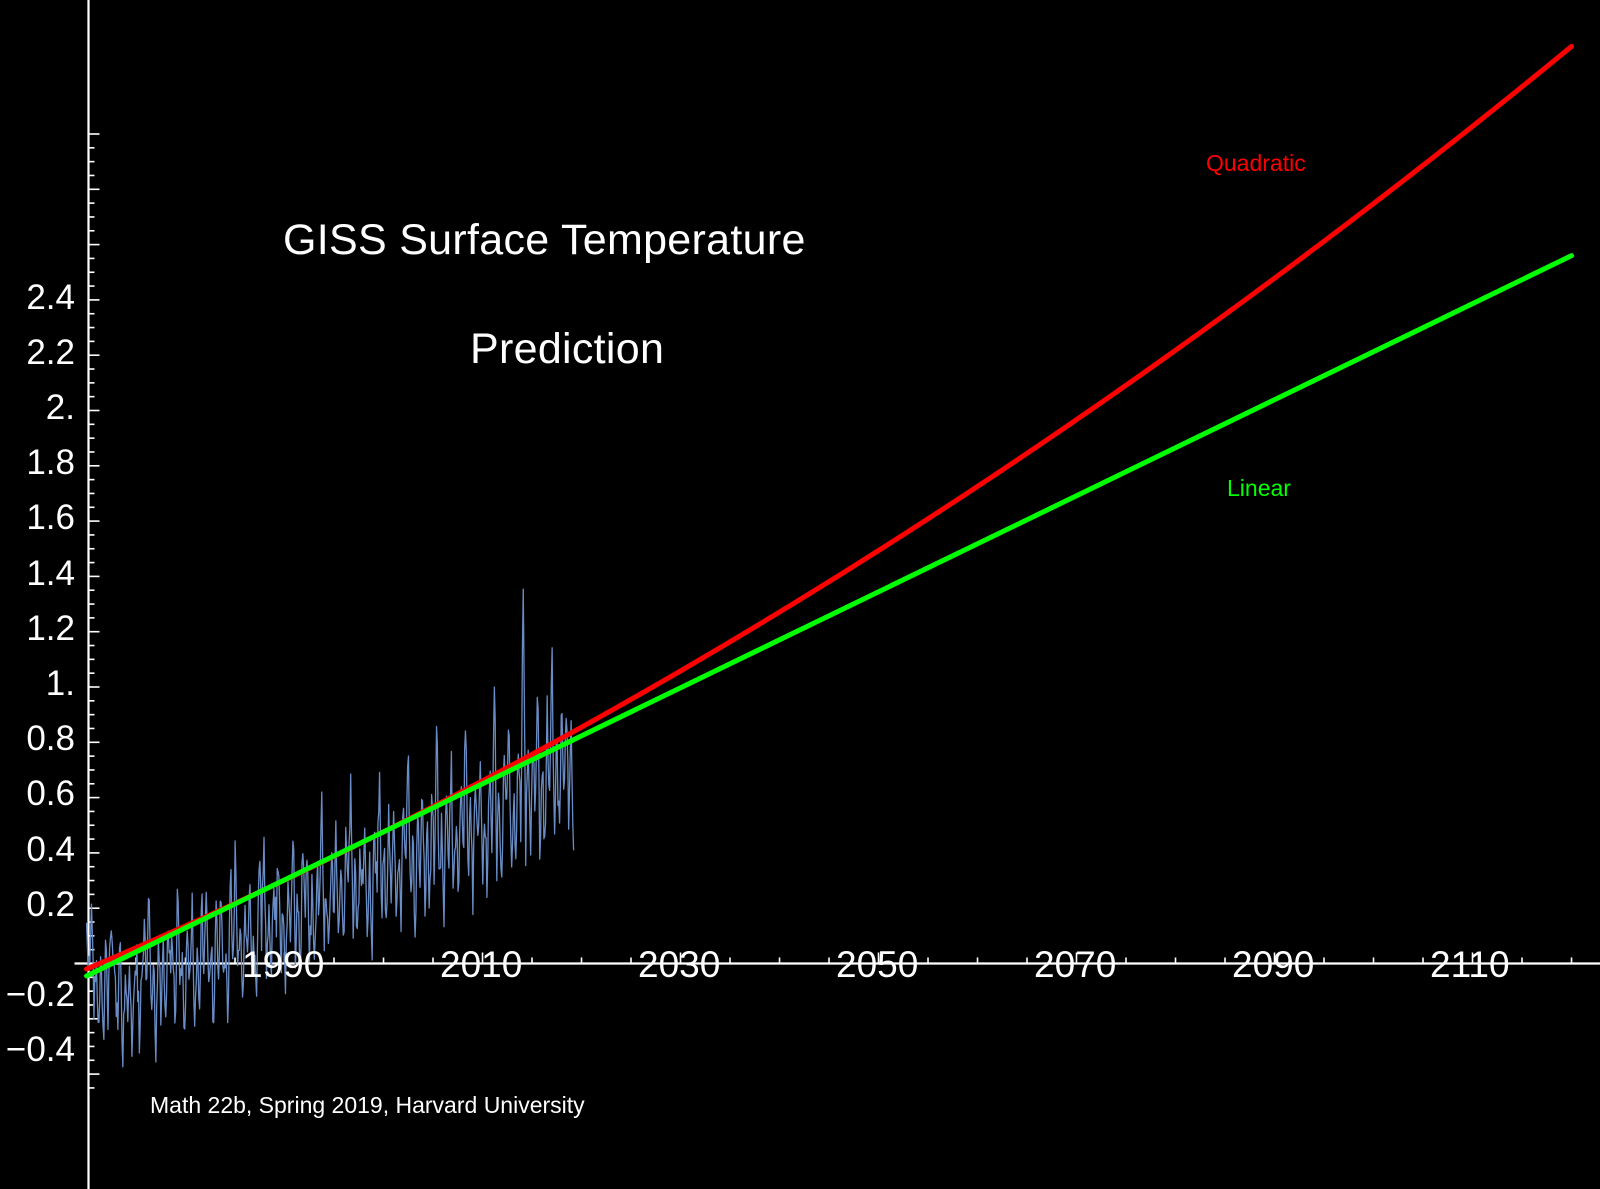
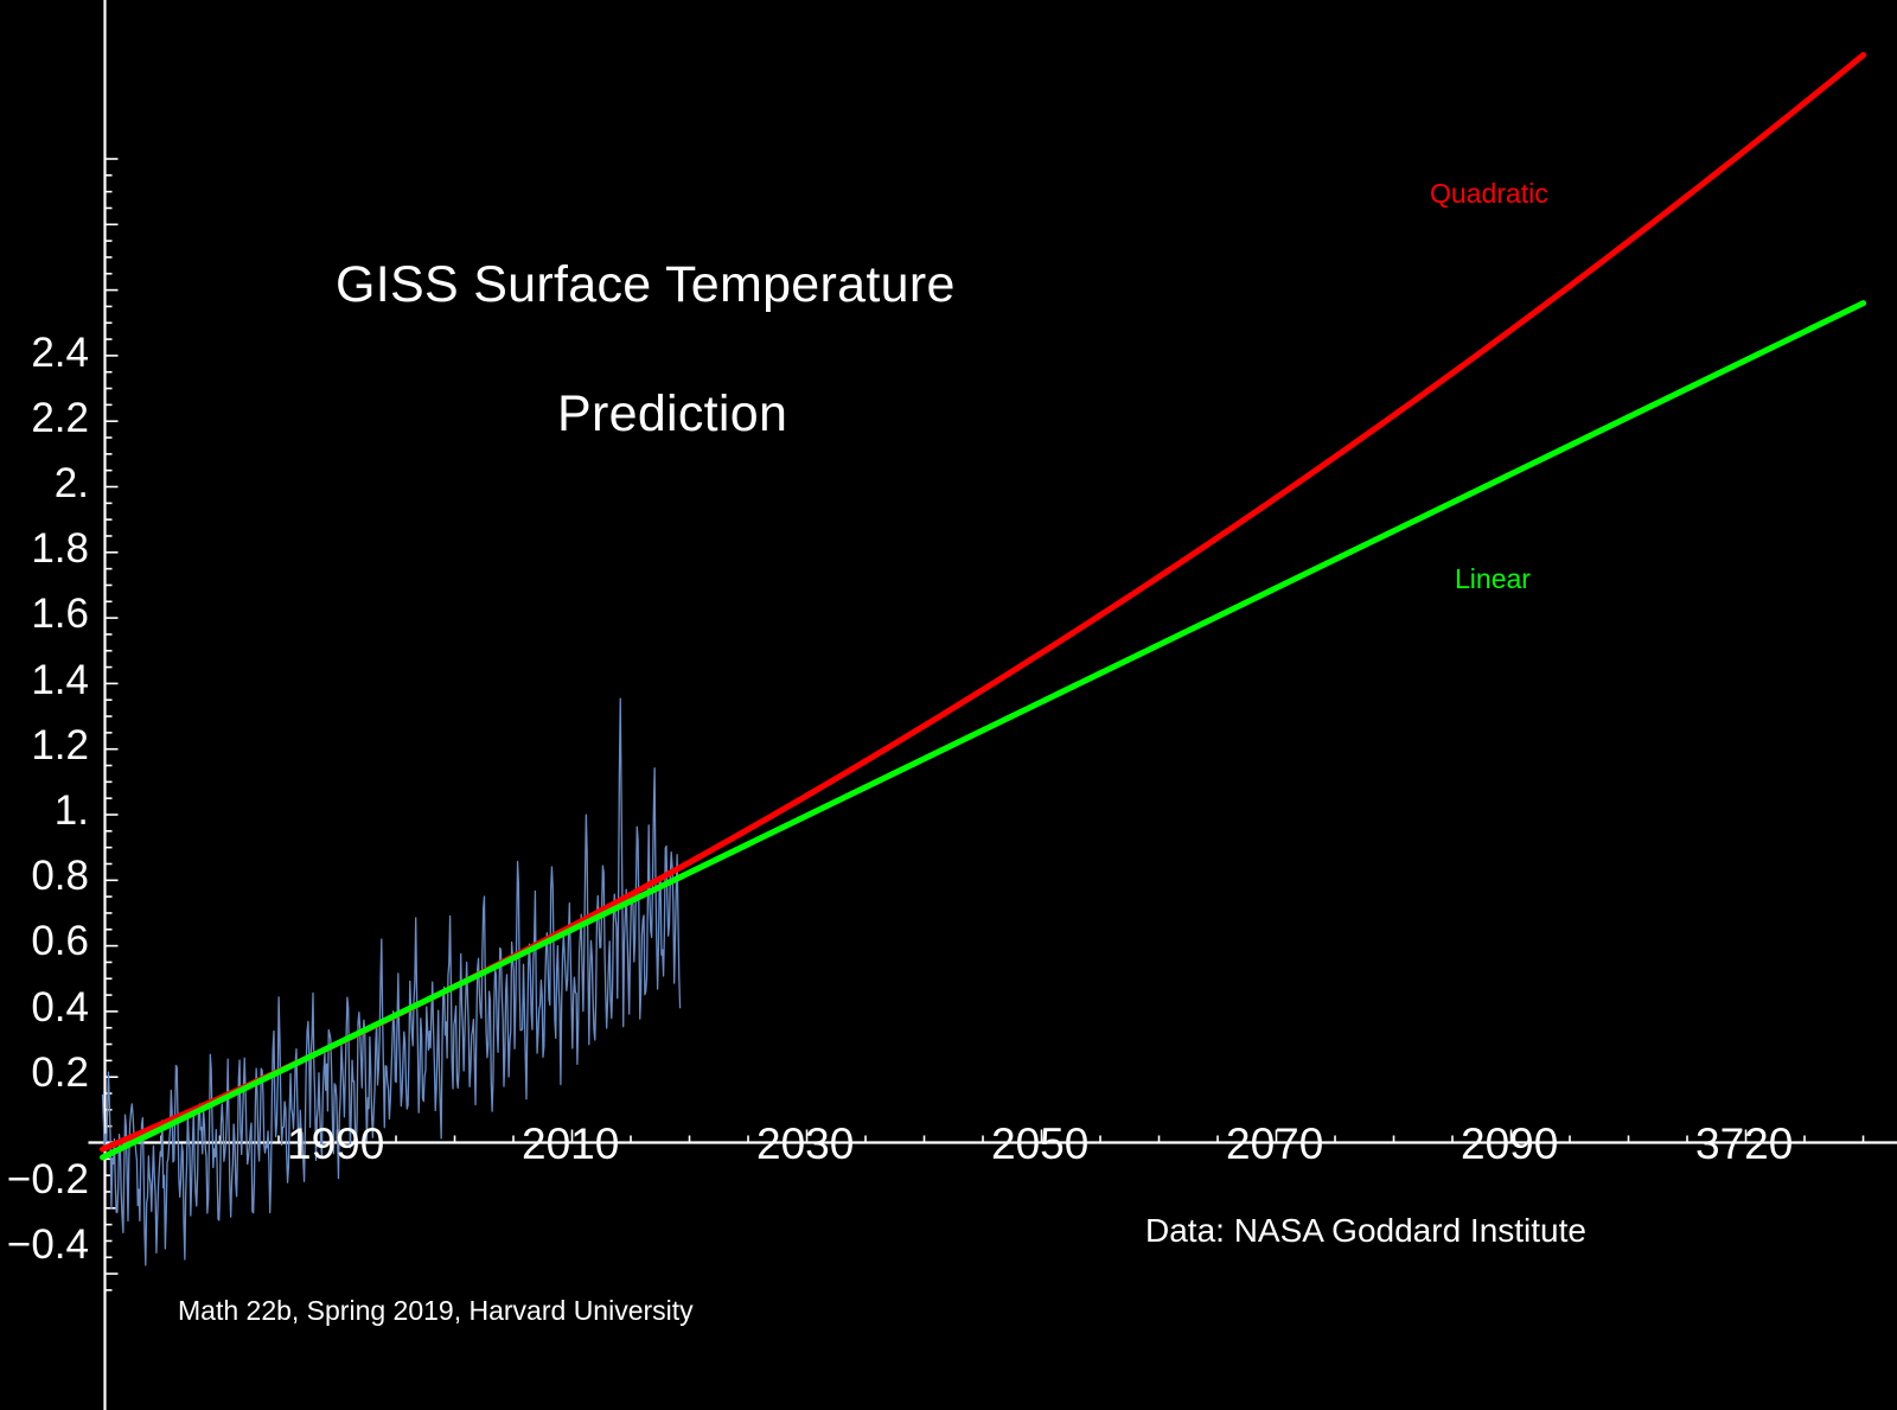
  GISS Surface Temperature
  Prediction
  Quadratic
  Linear
+ Data: NASA Goddard Institute
  Math 22b, Spring 2019, Harvard University
  2.4
  2.2
  2.
  1.8
  1.6
  1.4
  1.2
  1.
  0.8
  0.6
  0.4
  0.2
  −0.2
  −0.4
  1990
  2010
  2030
  2050
  2070
  2090
- 2110
+ 3720
